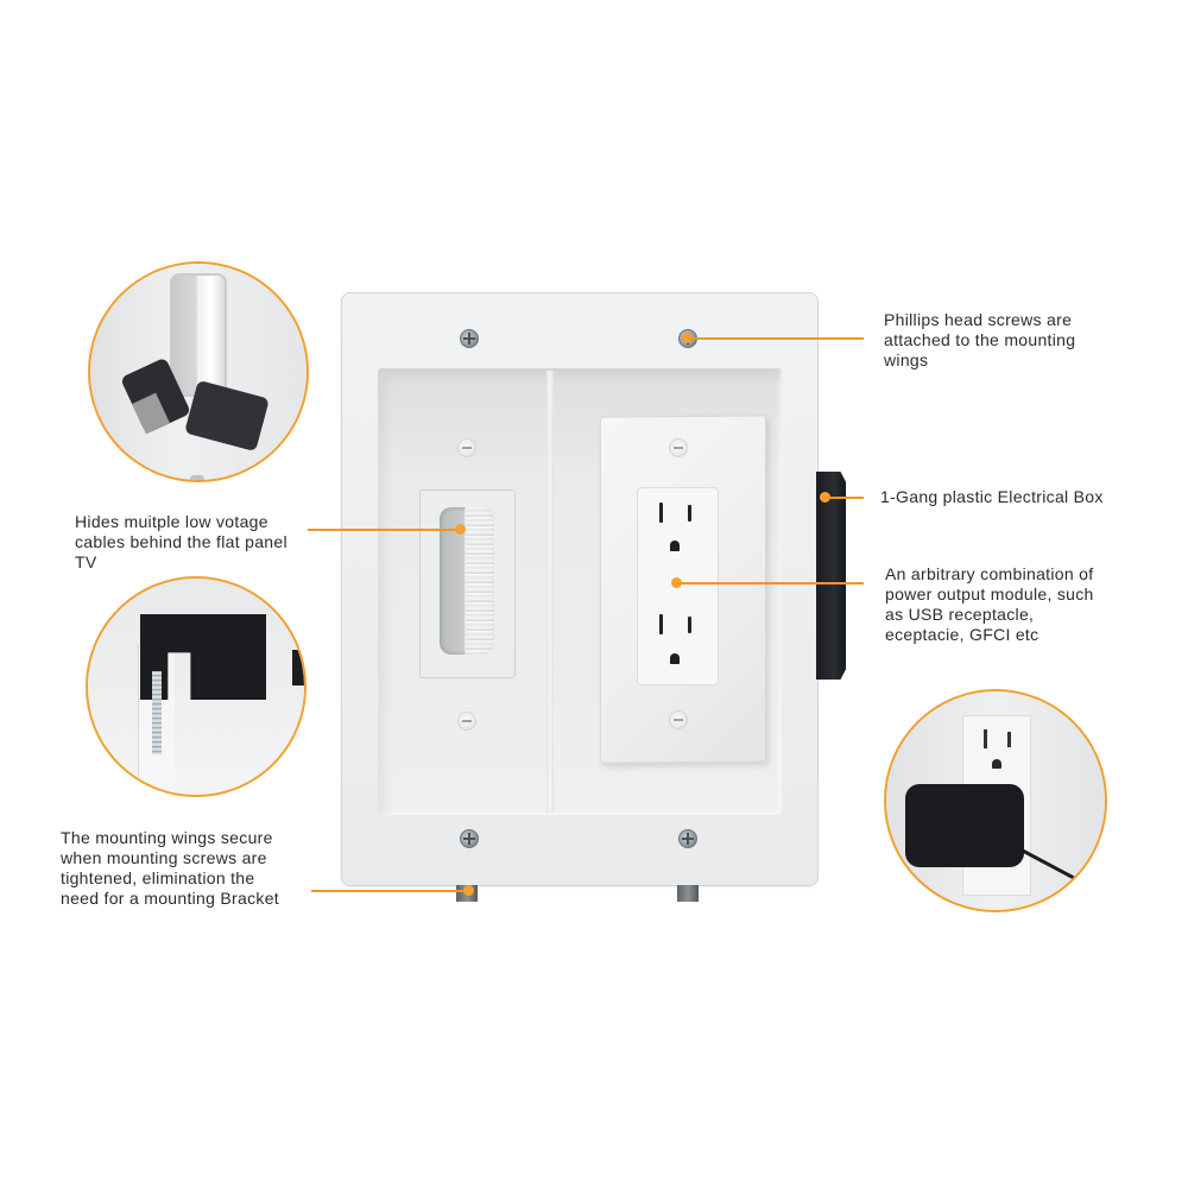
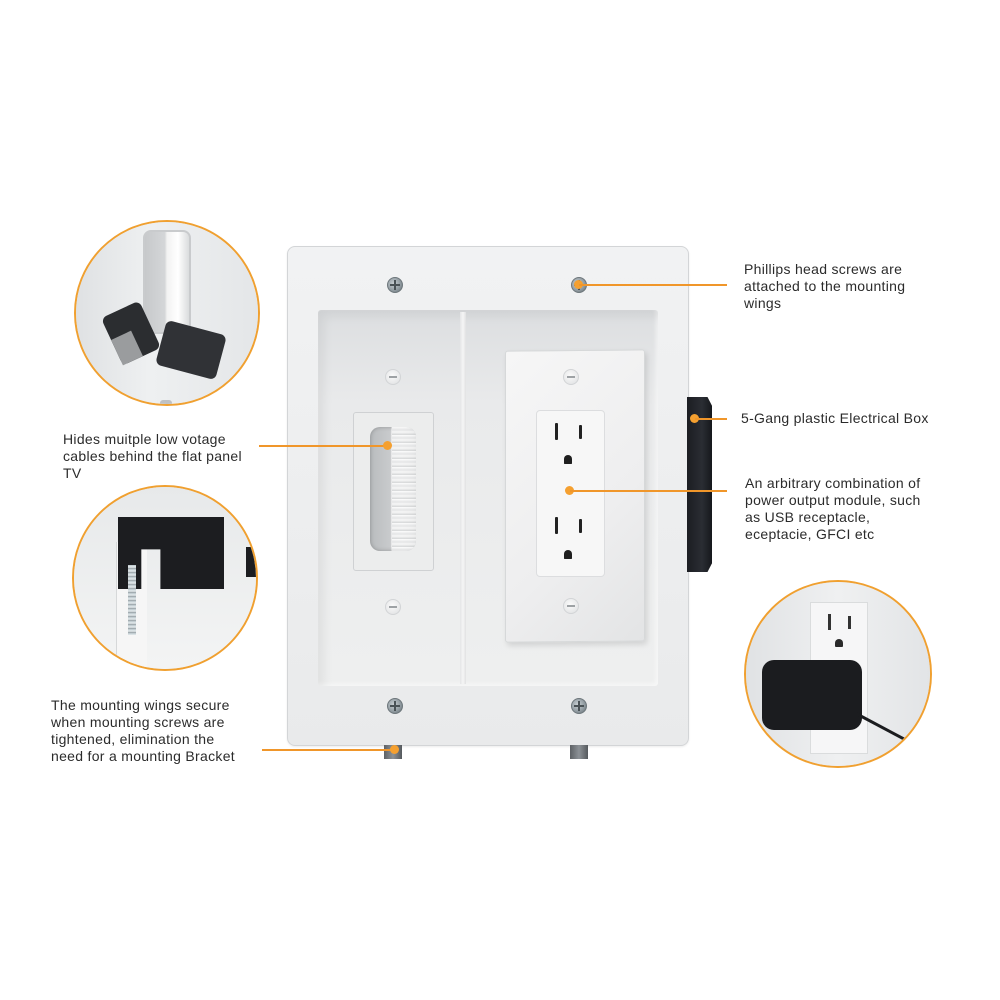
  Phillips head screws are
  attached to the mounting
  wings
- 1-Gang plastic Electrical Box
+ 5-Gang plastic Electrical Box
  An arbitrary combination of
  power output module, such
  as USB receptacle,
  eceptacie, GFCI etc
  Hides muitple low votage
  cables behind the flat panel
  TV
  The mounting wings secure
  when mounting screws are
  tightened, elimination the
  need for a mounting Bracket
